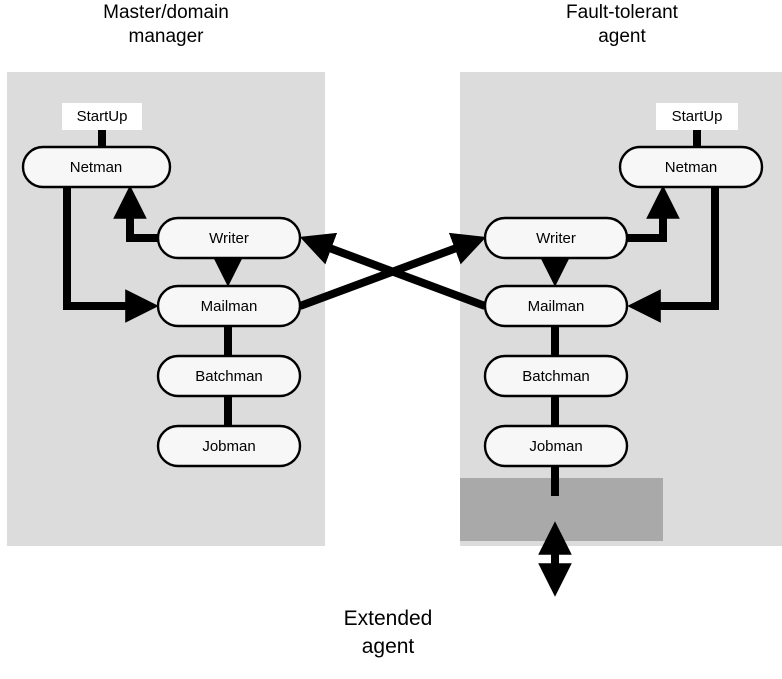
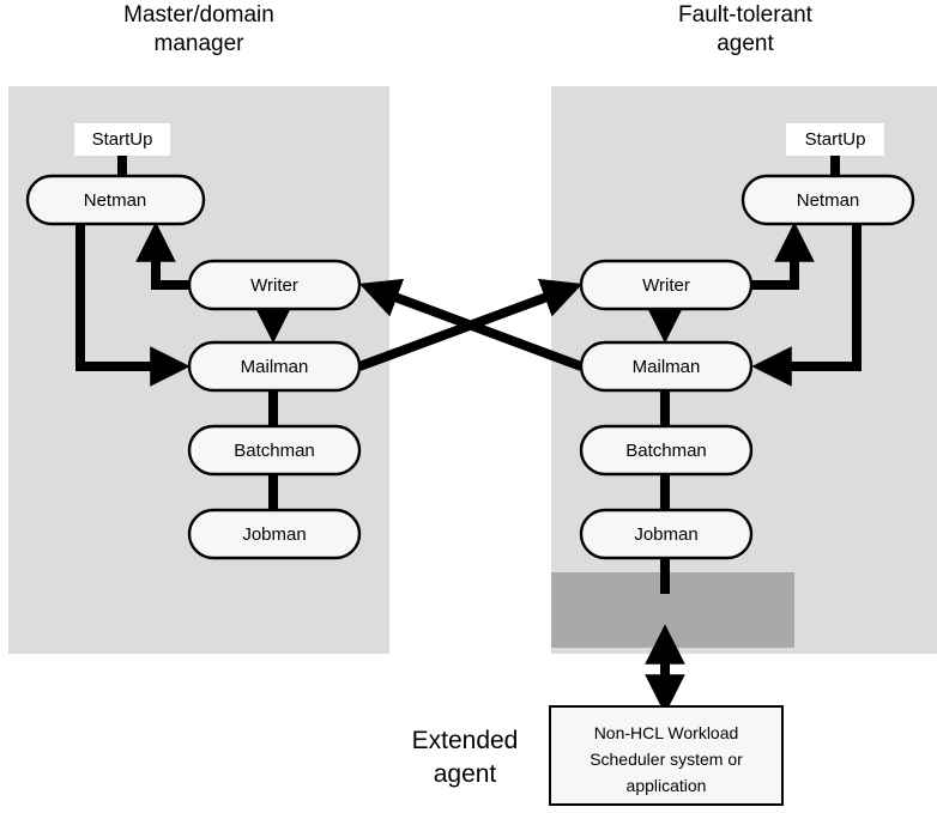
  Master/domain
  manager
  Fault-tolerant
  agent
  Extended
  agent
  StartUp
  Netman
  Writer
  Mailman
  Batchman
  Jobman
  StartUp
  Netman
  Writer
  Mailman
  Batchman
  Jobman
+ Non-HCL Workload
+ Scheduler system or
+ application
